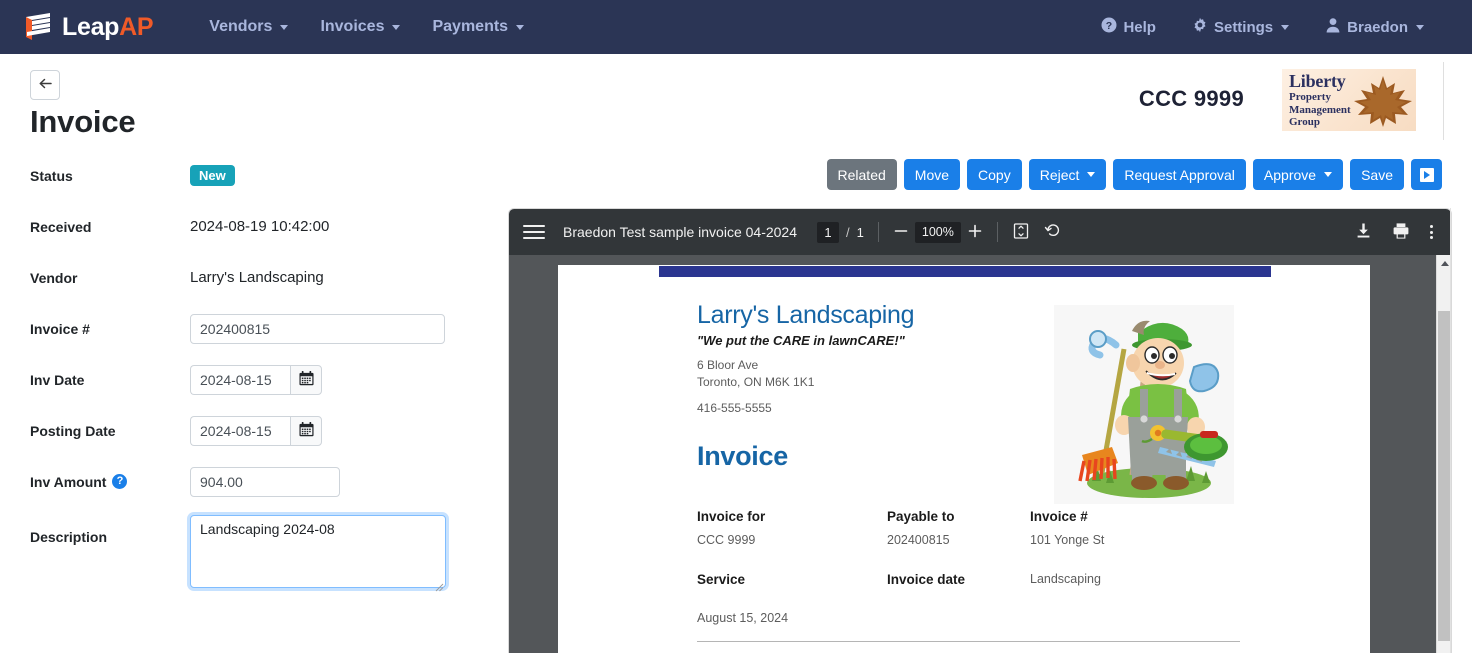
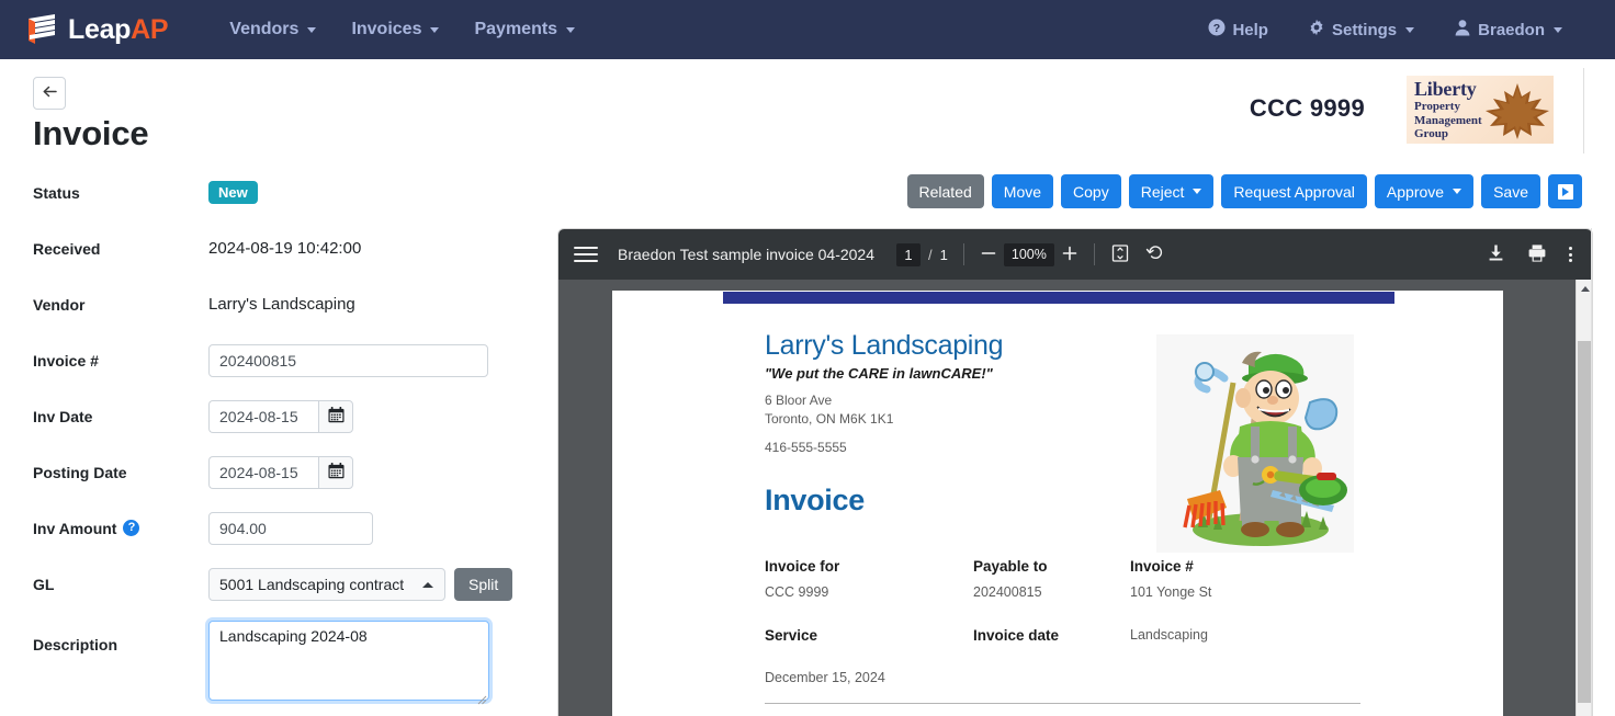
  LeapAP
  Vendors
  Invoices
  Payments
  ?
  Help
  Settings
  Braedon
  Invoice
  CCC 9999
  Liberty
  Property
  Management
  Group
  Related
  Move
  Copy
  Reject
  Request Approval
  Approve
  Save
  Status
  New
  Received
  2024-08-19 10:42:00
  Vendor
  Larry's Landscaping
  Invoice #
  202400815
  Inv Date
  2024-08-15
  Posting Date
  2024-08-15
  Inv Amount
  ?
  904.00
+ GL
+ 5001 Landscaping contract
+ Split
  Description
  Landscaping 2024-08
  Braedon Test sample invoice 04-2024
  1
  /
  1
  100%
  Larry's Landscaping
  "We put the CARE in lawnCARE!"
  6 Bloor Ave
  Toronto, ON M6K 1K1
  416-555-5555
  Invoice
  Invoice for
  Payable to
  Invoice #
  CCC 9999
  202400815
  101 Yonge St
  Service
  Invoice date
  Landscaping
- August 15, 2024
+ December 15, 2024
